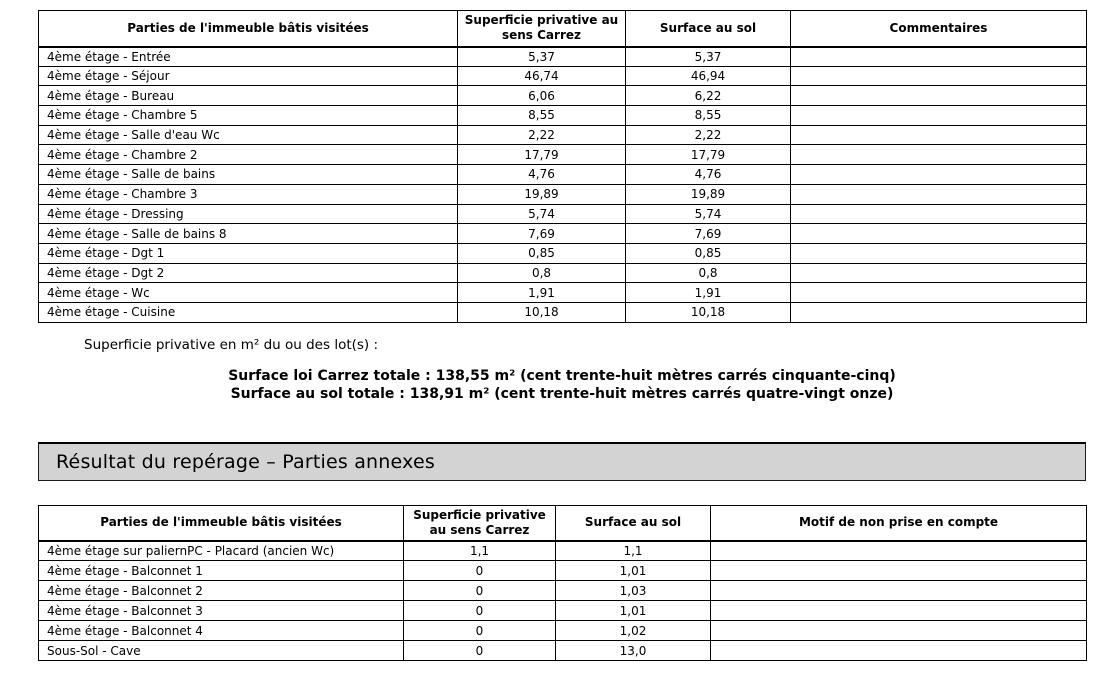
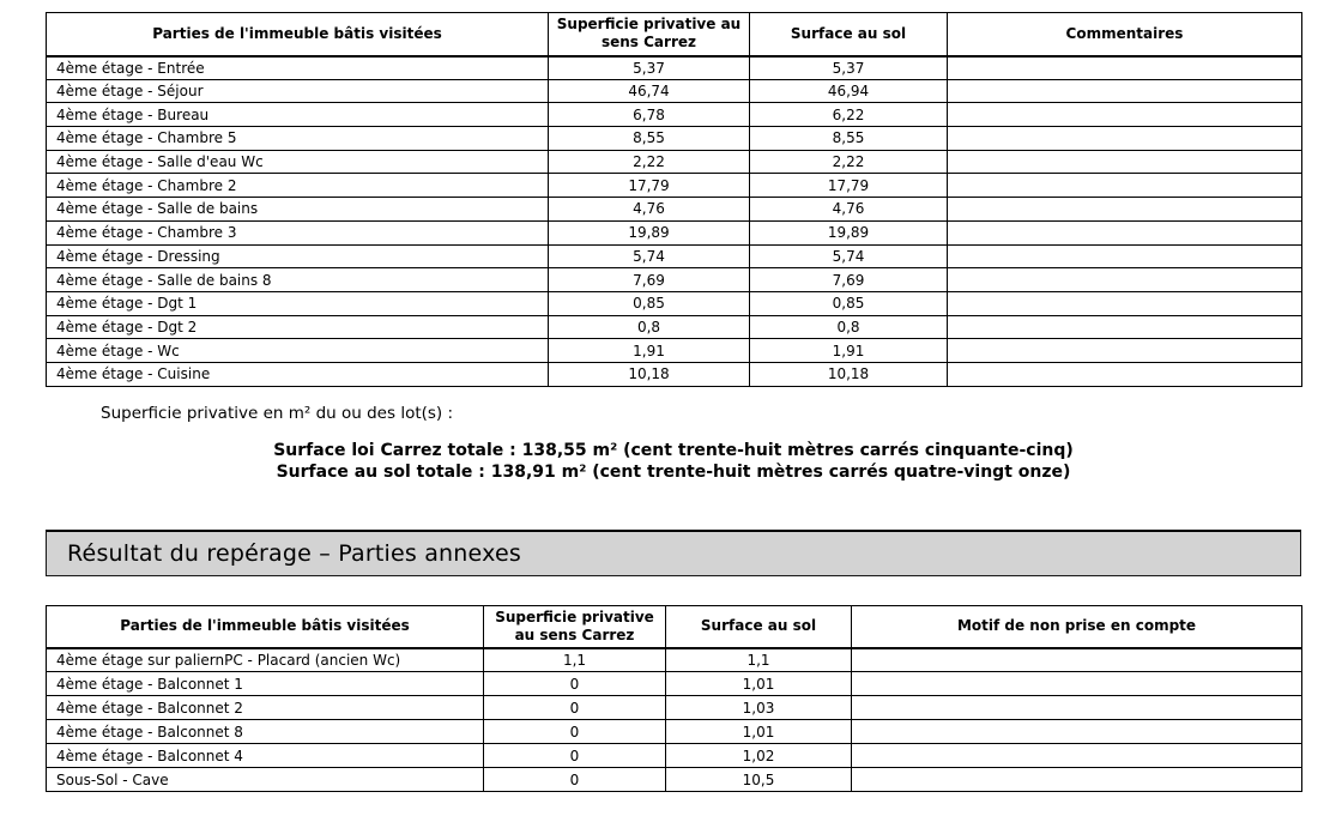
  Parties de l'immeuble bâtis visitées	Superficie privative au sens Carrez	Surface au sol	Commentaires
  4ème étage - Entrée	5,37	5,37
  4ème étage - Séjour	46,74	46,94
- 4ème étage - Bureau	6,06	6,22
+ 4ème étage - Bureau	6,78	6,22
  4ème étage - Chambre 5	8,55	8,55
  4ème étage - Salle d'eau Wc	2,22	2,22
  4ème étage - Chambre 2	17,79	17,79
  4ème étage - Salle de bains	4,76	4,76
  4ème étage - Chambre 3	19,89	19,89
  4ème étage - Dressing	5,74	5,74
  4ème étage - Salle de bains 8	7,69	7,69
  4ème étage - Dgt 1	0,85	0,85
  4ème étage - Dgt 2	0,8	0,8
  4ème étage - Wc	1,91	1,91
  4ème étage - Cuisine	10,18	10,18
  Superficie privative en m² du ou des lot(s) :
  Surface loi Carrez totale : 138,55 m² (cent trente-huit mètres carrés cinquante-cinq)
  Surface au sol totale : 138,91 m² (cent trente-huit mètres carrés quatre-vingt onze)
  Résultat du repérage – Parties annexes
  Parties de l'immeuble bâtis visitées	Superficie privative au sens Carrez	Surface au sol	Motif de non prise en compte
  4ème étage sur paliernPC - Placard (ancien Wc)	1,1	1,1
  4ème étage - Balconnet 1	0	1,01
  4ème étage - Balconnet 2	0	1,03
- 4ème étage - Balconnet 3	0	1,01
+ 4ème étage - Balconnet 8	0	1,01
  4ème étage - Balconnet 4	0	1,02
- Sous-Sol - Cave	0	13,0
+ Sous-Sol - Cave	0	10,5
